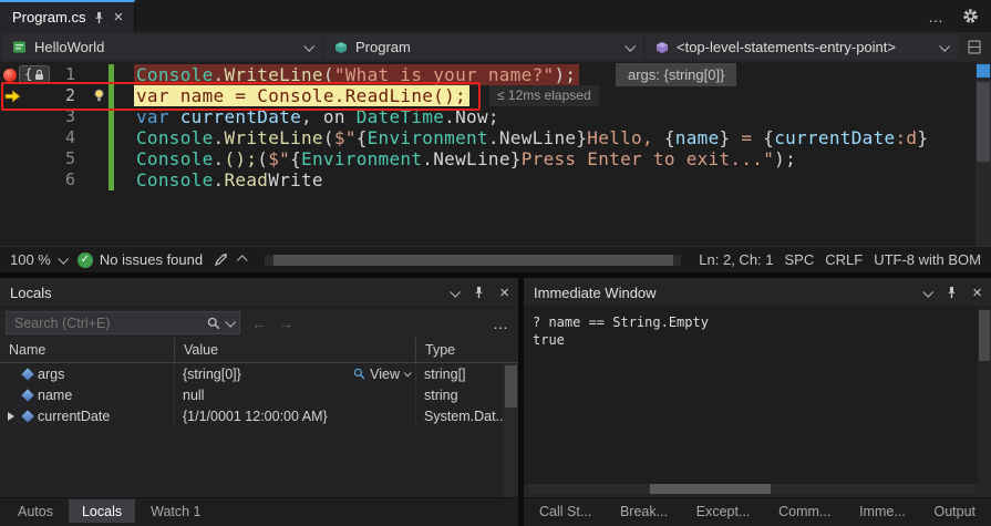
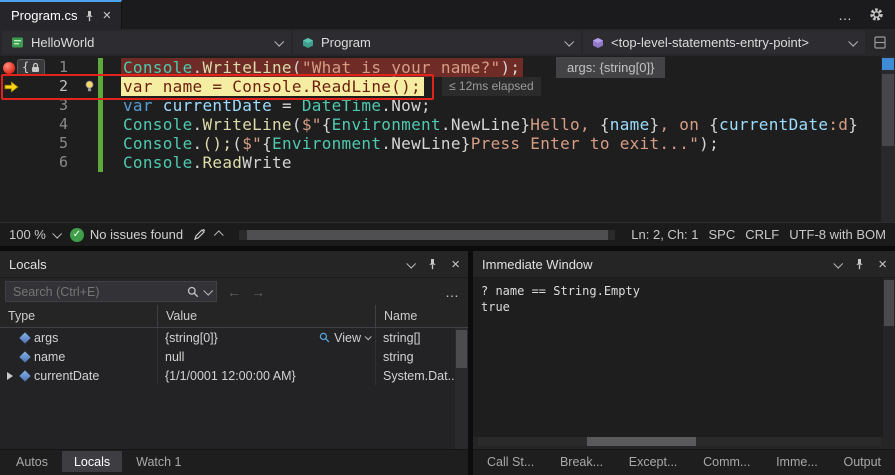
  Program.cs
  ×
  …
  HelloWorld
  Program
  <top-level-statements-entry-point>
  {
  1
  Console.WriteLine("What is your name?");
  2
  var name = Console.ReadLine(); ≤ 12ms elapsed
  3
- var currentDate, on DateTime.Now;
+ var currentDate = DateTime.Now;
  4
- Console.WriteLine($"{Environment.NewLine}Hello, {name} = {currentDate:d}
+ Console.WriteLine($"{Environment.NewLine}Hello, {name}, on {currentDate:d}
  5
  Console.();($"{Environment.NewLine}Press Enter to exit...");
  6
  Console.ReadWrite
  args: {string[0]}
  100 %
  ✓
  No issues found
  Ln: 2, Ch: 1
  SPC
  CRLF
  UTF-8 with BOM
  Locals
  ×
  Search (Ctrl+E)
  ←
  →
  …
- Name
+ Type
  Value
- Type
+ Name
  args
  {string[0]}
  View
  string[]
  name
  null
  string
  currentDate
  {1/1/0001 12:00:00 AM}
  System.Dat..
  Autos
  Locals
  Watch 1
  Immediate Window
  ×
  ? name == String.Empty
  true
  Call St...
  Break...
  Except...
  Comm...
  Imme...
  Output
